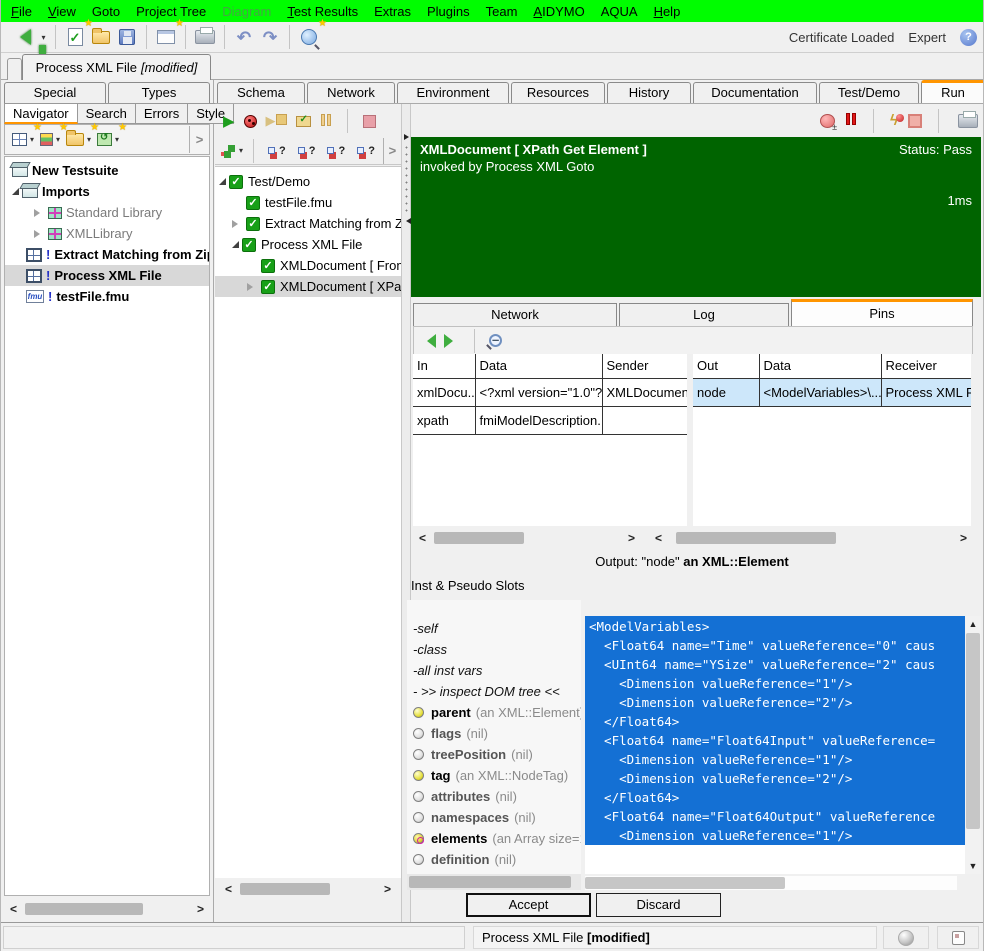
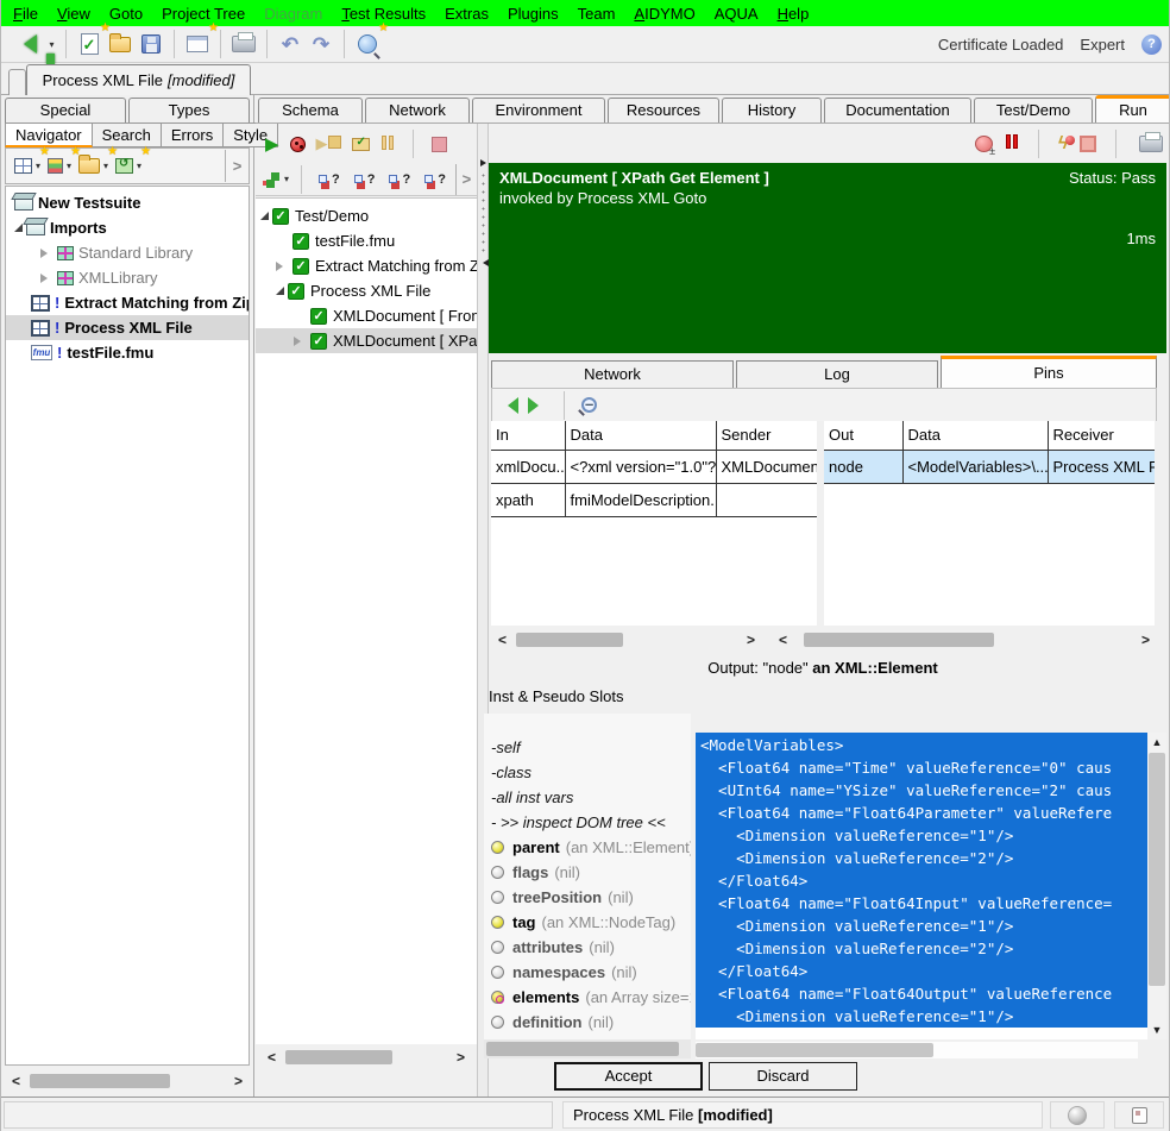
  File
  View
  Goto
  Project Tree
  Diagram
  Test Results
  Extras
  Plugins
  Team
  AIDYMO
  AQUA
  Help
  ▾
  ✓
  ★
  ★
  ↶
  ↷
  ★
  Certificate Loaded
  Expert
  ?
  Process XML File
  [modified]
  Special
  Types
  Navigator
  Search
  Errors
  Style
  ★
  ▾
  ★
  ▾
  ★
  ▾
  ★
  ▾
  >
  New Testsuite
  Imports
  Standard Library
  XMLLibrary
  !
  Extract Matching from Zi
  !
  Process XML File
  fmu
  !
  testFile.fmu
  <
  >
  Schema
  Network
  Environment
  Resources
  History
  Documentation
  Test/Demo
  Run
  ▶
  ▶
  ▾
  ?
  ?
  ?
  ?
  >
  ✓
  Test/Demo
  ✓
  testFile.fmu
  ✓
  Extract Matching from Z
  ✓
  Process XML File
  ✓
  XMLDocument [ Fro
  ✓
  <
  >
  ϟ
  XMLDocument [ XPath Get Element ]
  invoked by Process XML Goto
  Status: Pass
  1ms
  Network
  Log
  Pins
  In	Data	Sender
  xmlDocu..	<?xml version="1.0"?	XMLDocumen
  xpath	fmiModelDescription.
  Out	Data	Receiver
  node	<ModelVariables>\...	Process XML F
  <
  >
  <
  >
  Output: "node" an XML::Element
  Inst & Pseudo Slots
  -self
  -class
  -all inst vars
  - >> inspect DOM tree <<
  parent
  (an XML::Element
  flags
  (nil)
  treePosition
  (nil)
  tag
  (an XML::NodeTag)
  attributes
  (nil)
  namespaces
  (nil)
  elements
  (an Array size=
  definition
  (nil)
  <ModelVariables>
  <Float64 name="Time" valueReference="0" caus
  <UInt64 name="YSize" valueReference="2" caus
+ <Float64 name="Float64Parameter" valueRefere
  <Dimension valueReference="1"/>
  <Dimension valueReference="2"/>
  </Float64>
  <Float64 name="Float64Input" valueReference=
  <Dimension valueReference="1"/>
  <Dimension valueReference="2"/>
  </Float64>
  <Float64 name="Float64Output" valueReference
  <Dimension valueReference="1"/>
  ▲
  ▼
  Accept
  Discard
  Process XML File [modified]
